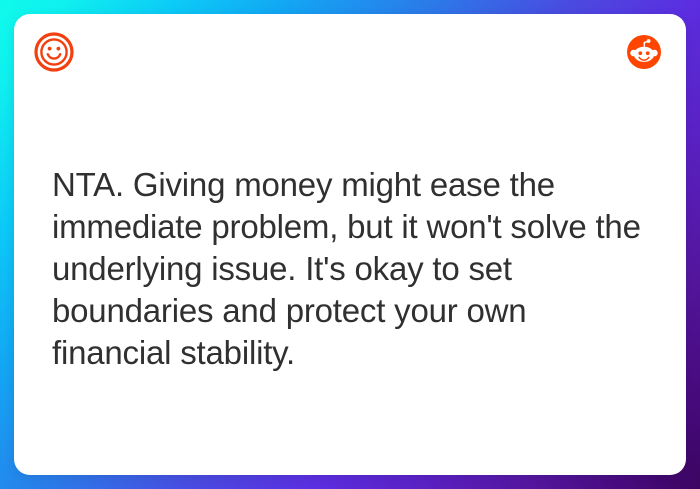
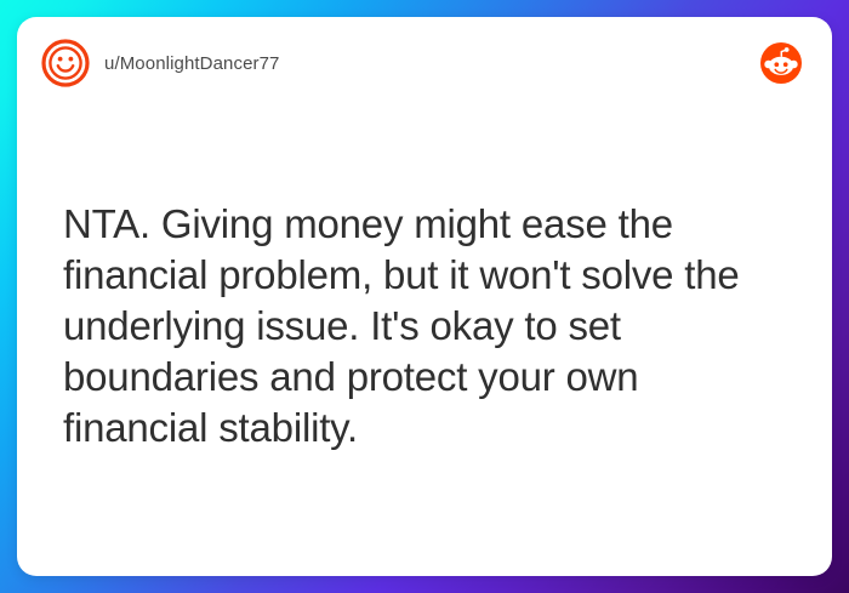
+ u/MoonlightDancer77
- NTA. Giving money might ease the immediate problem, but it won't solve the underlying issue. It's okay to set boundaries and protect your own financial stability.
+ NTA. Giving money might ease the financial problem, but it won't solve the underlying issue. It's okay to set boundaries and protect your own financial stability.
